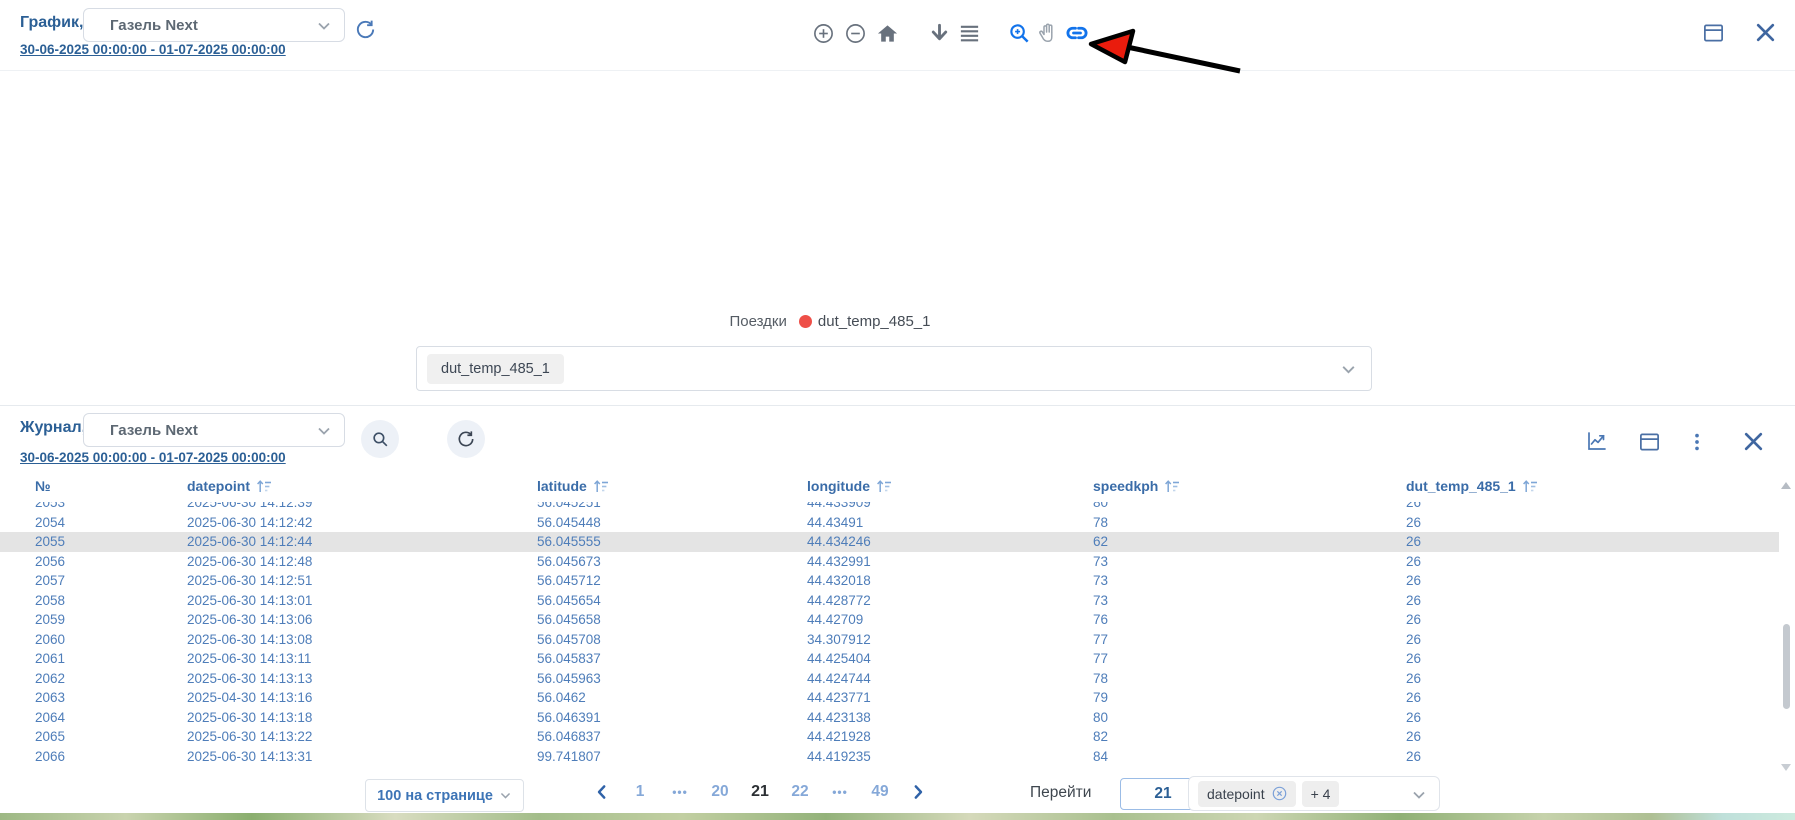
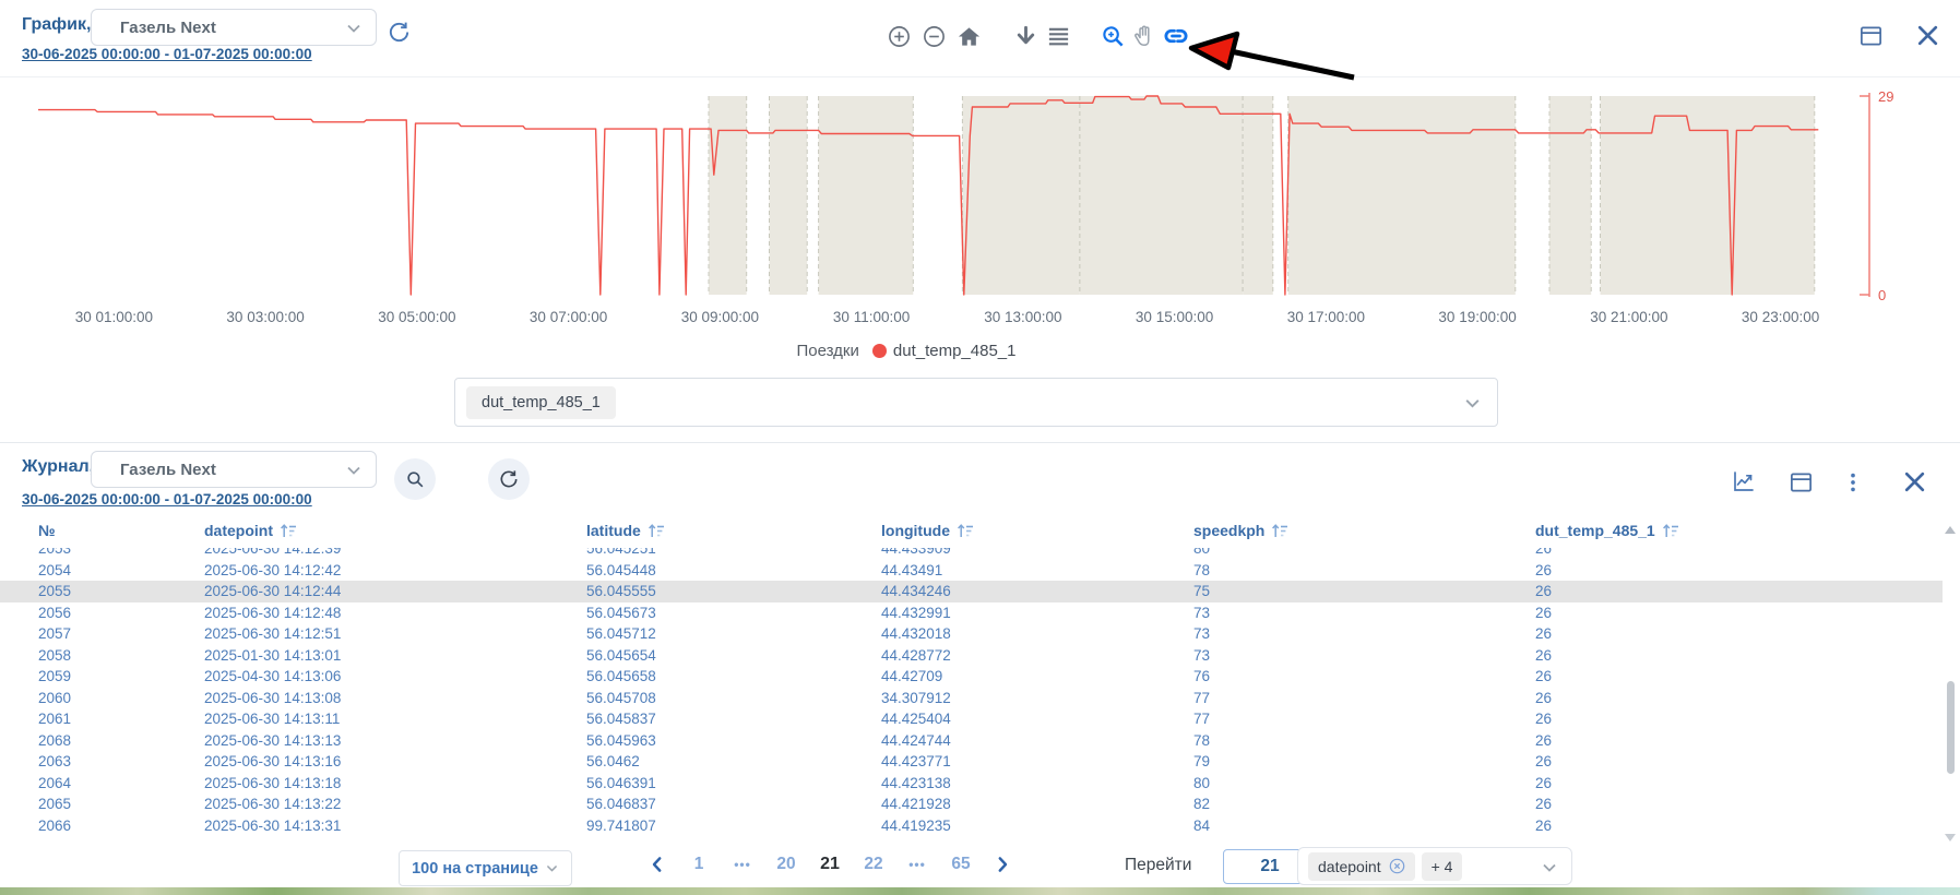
  График,
  Газель Next
  30-06-2025 00:00:00 - 01-07-2025 00:00:00
+ 29
+ 0
+ 30 01:00:00
+ 30 03:00:00
+ 30 05:00:00
+ 30 07:00:00
+ 30 09:00:00
+ 30 11:00:00
+ 30 13:00:00
+ 30 15:00:00
+ 30 17:00:00
+ 30 19:00:00
+ 30 21:00:00
+ 30 23:00:00
  Поездки
  dut_temp_485_1
  dut_temp_485_1
  Журнал
  Газель Next
  30-06-2025 00:00:00 - 01-07-2025 00:00:00
  №
  datepoint
  latitude
  longitude
  speedkph
  dut_temp_485_1
  2053
  2025-06-30 14:12:39
  56.045251
  44.433909
  80
  26
  2054
  2025-06-30 14:12:42
  56.045448
  44.43491
  78
  26
  2055
  2025-06-30 14:12:44
  56.045555
  44.434246
- 62
+ 75
  26
  2056
  2025-06-30 14:12:48
  56.045673
  44.432991
  73
  26
  2057
  2025-06-30 14:12:51
  56.045712
  44.432018
  73
  26
  2058
- 2025-06-30 14:13:01
+ 2025-01-30 14:13:01
  56.045654
  44.428772
  73
  26
  2059
- 2025-06-30 14:13:06
+ 2025-04-30 14:13:06
  56.045658
  44.42709
  76
  26
  2060
  2025-06-30 14:13:08
  56.045708
  34.307912
  77
  26
  2061
  2025-06-30 14:13:11
  56.045837
  44.425404
  77
  26
- 2062
+ 2068
  2025-06-30 14:13:13
  56.045963
  44.424744
  78
  26
  2063
- 2025-04-30 14:13:16
+ 2025-06-30 14:13:16
  56.0462
  44.423771
  79
  26
  2064
  2025-06-30 14:13:18
  56.046391
  44.423138
  80
  26
  2065
  2025-06-30 14:13:22
  56.046837
  44.421928
  82
  26
  2066
  2025-06-30 14:13:31
  99.741807
  44.419235
  84
  26
  100 на странице
  1
  •••
  20
  21
  22
  •••
- 49
+ 65
  Перейти
  21
  datepoint
  + 4
